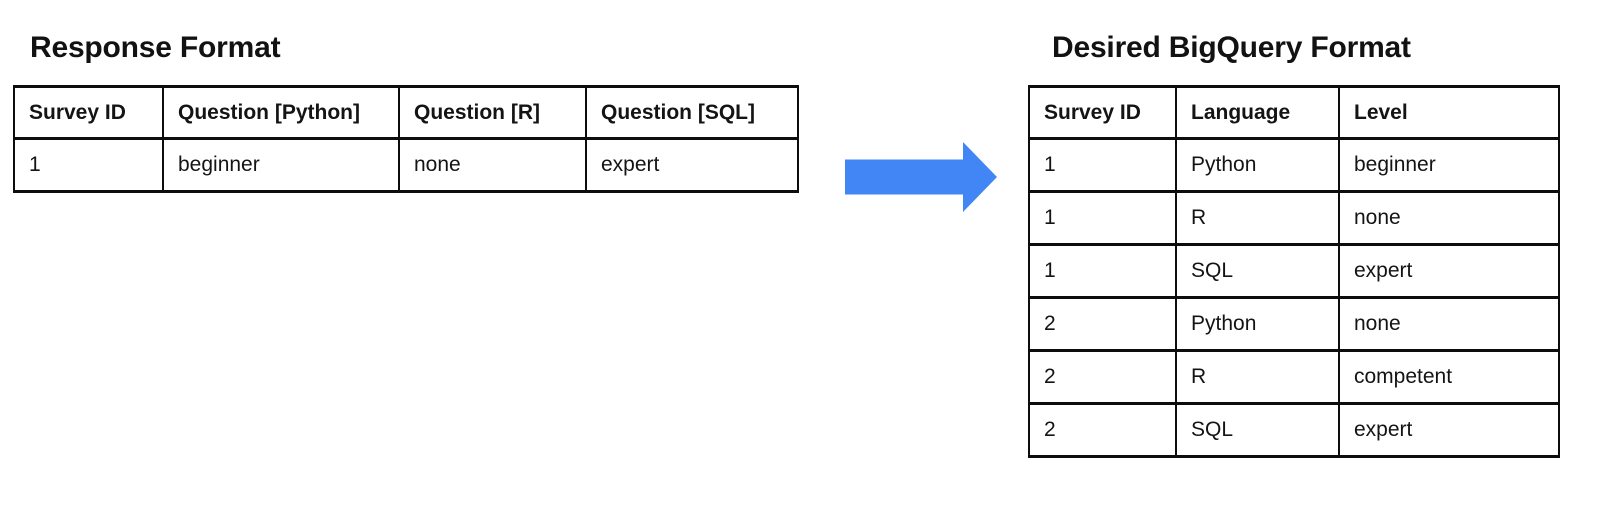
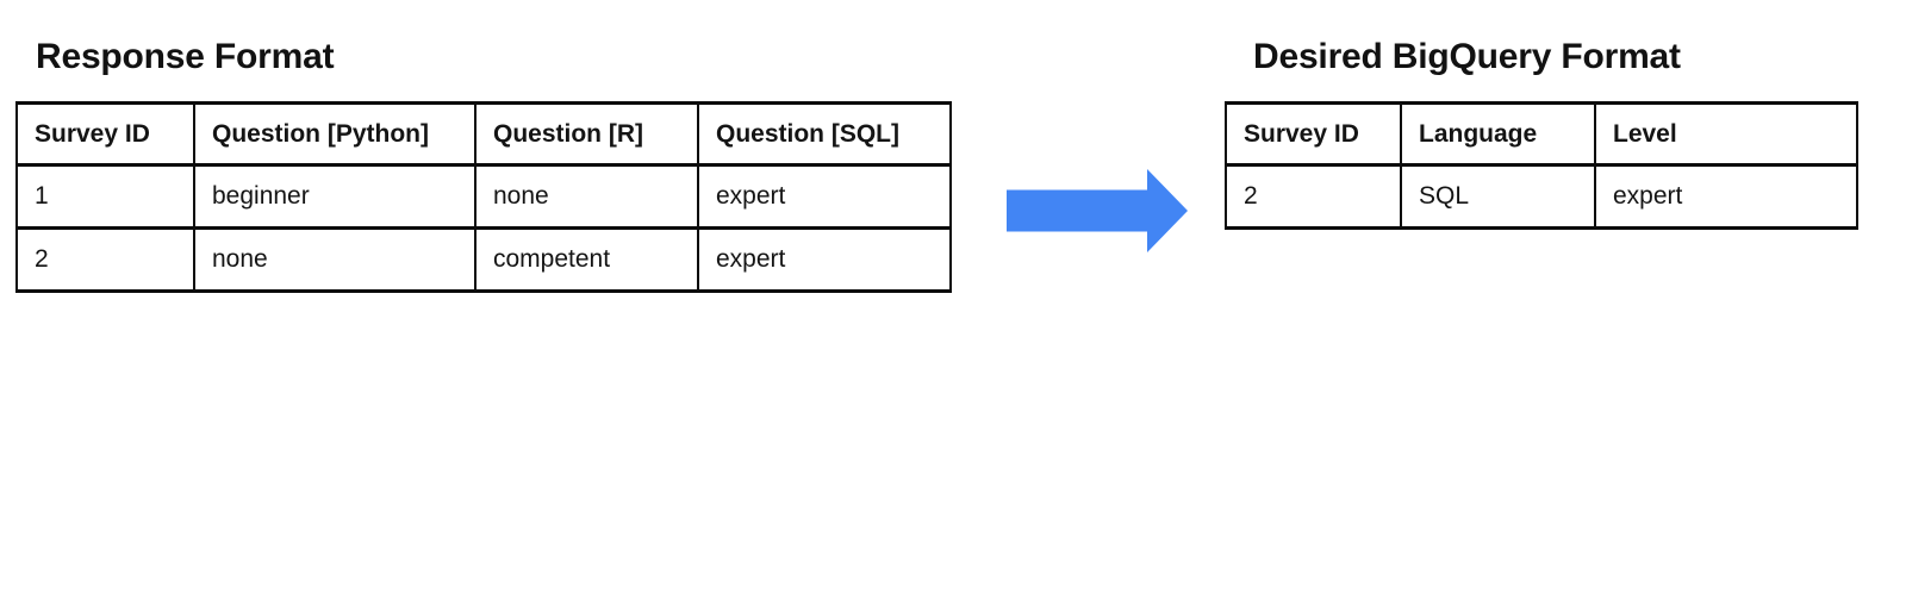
  Response Format
  Survey ID	Question [Python]	Question [R]	Question [SQL]
  1	beginner	none	expert
+ 2	none	competent	expert
  Desired BigQuery Format
  Survey ID	Language	Level
- 1	Python	beginner
- 1	R	none
- 1	SQL	expert
- 2	Python	none
- 2	R	competent
  2	SQL	expert
